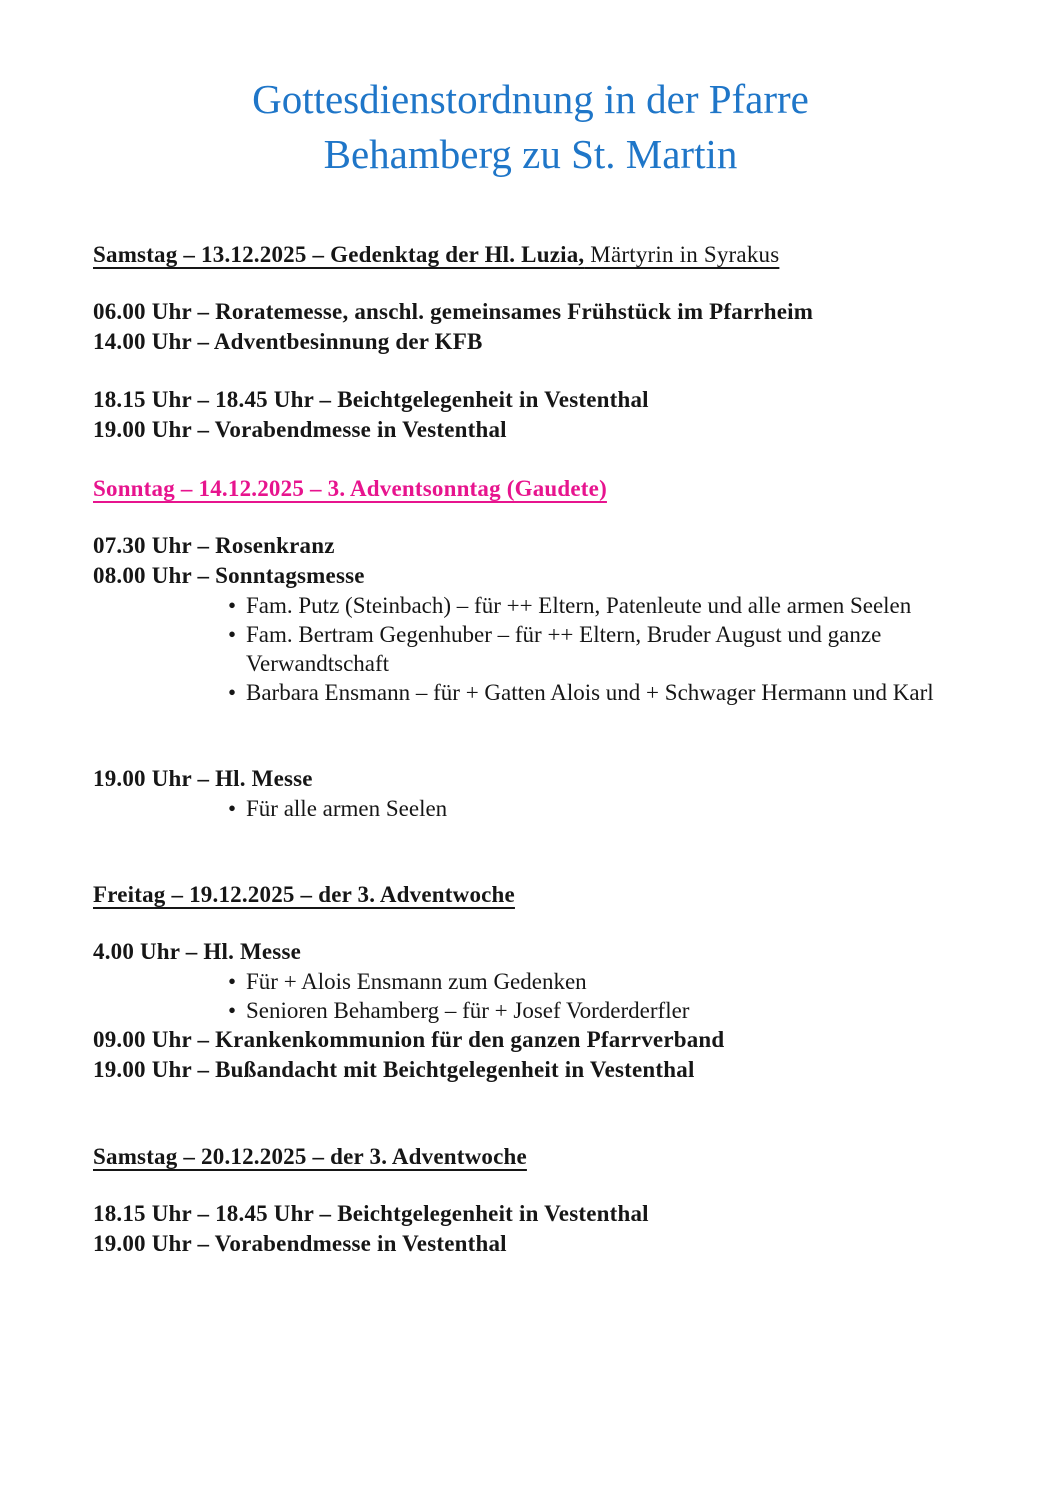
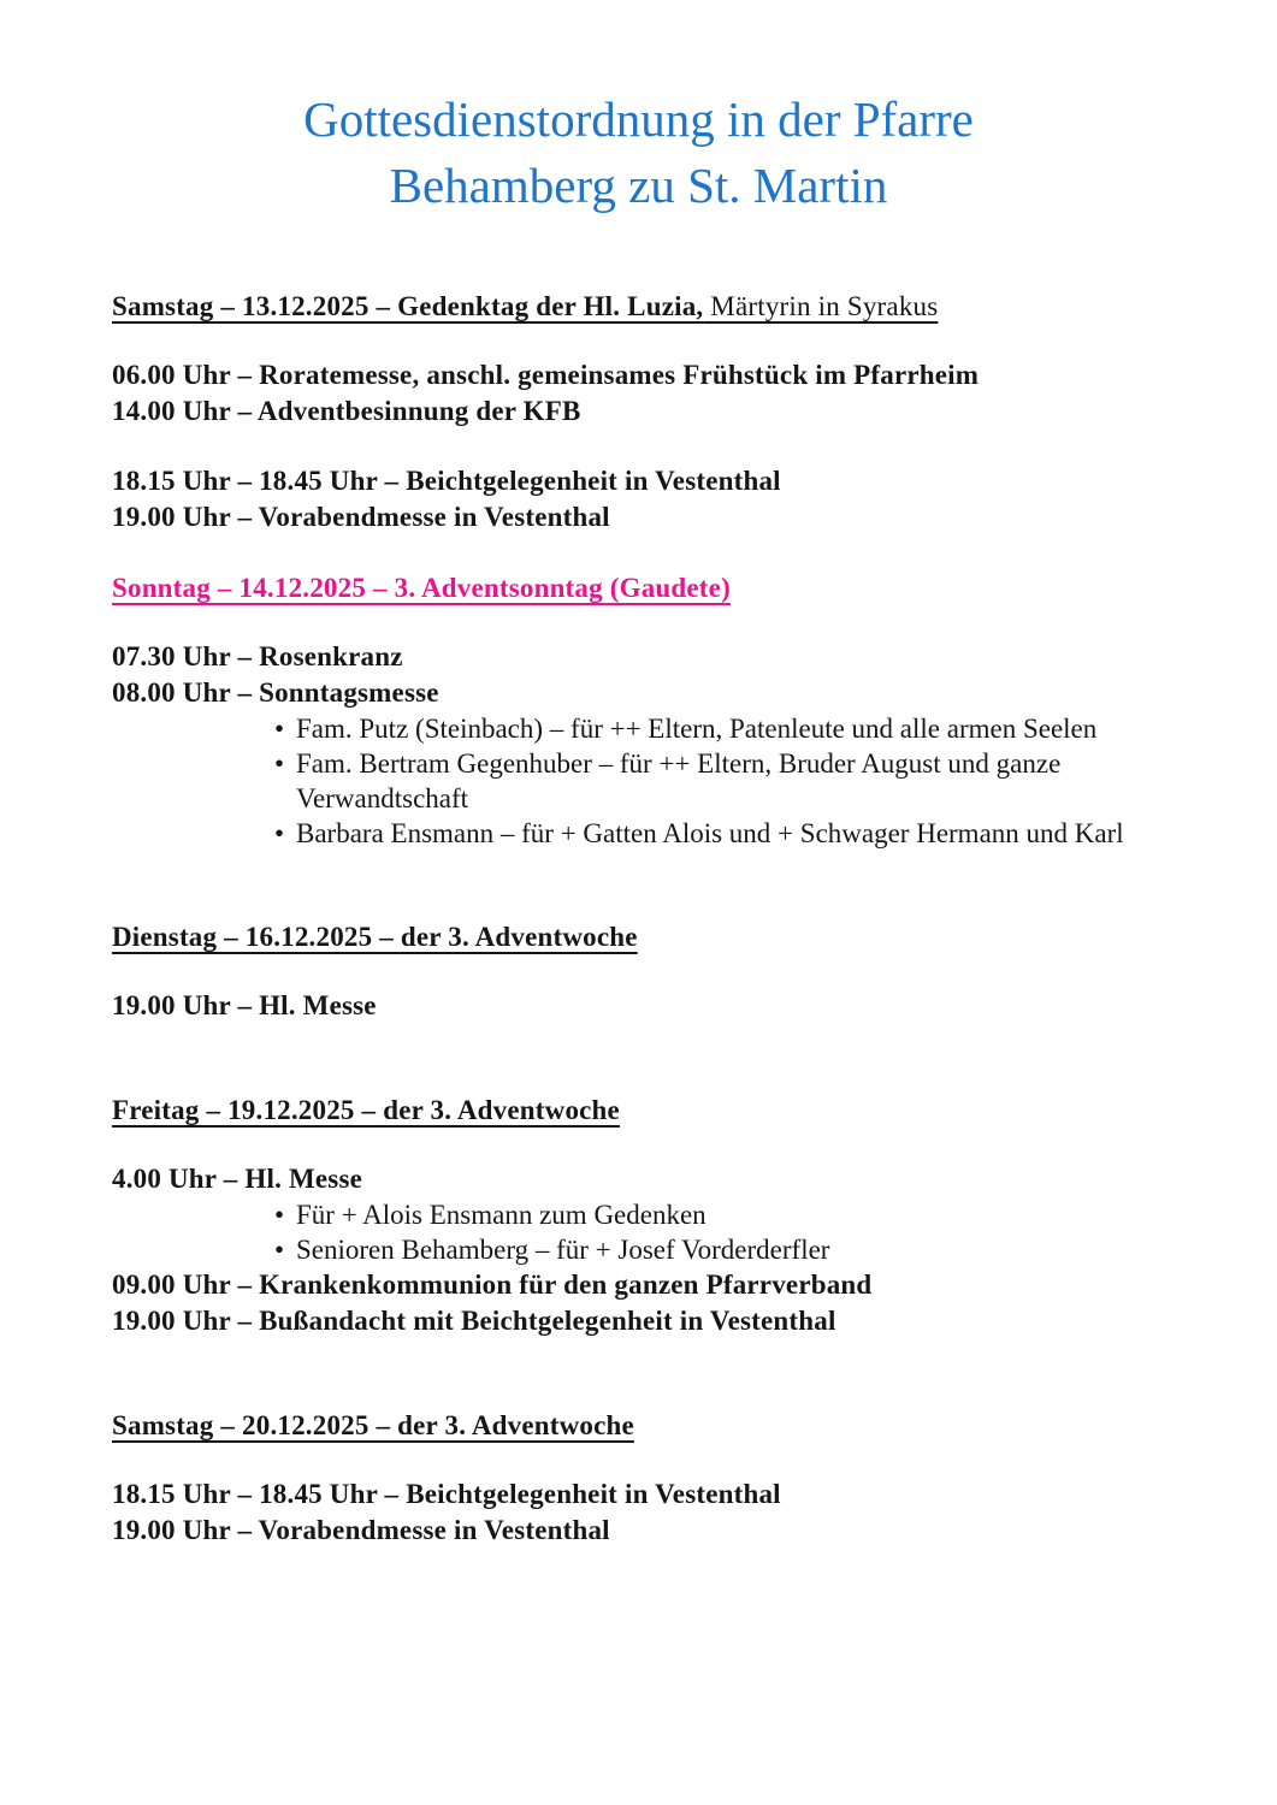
  Gottesdienstordnung in der Pfarre
  Behamberg zu St. Martin
  Samstag – 13.12.2025 – Gedenktag der Hl. Luzia, Märtyrin in Syrakus
  06.00 Uhr – Roratemesse, anschl. gemeinsames Frühstück im Pfarrheim
  14.00 Uhr – Adventbesinnung der KFB
  18.15 Uhr – 18.45 Uhr – Beichtgelegenheit in Vestenthal
  19.00 Uhr – Vorabendmesse in Vestenthal
  Sonntag – 14.12.2025 – 3. Adventsonntag (Gaudete)
  07.30 Uhr – Rosenkranz
  08.00 Uhr – Sonntagsmesse
  Fam. Putz (Steinbach) – für ++ Eltern, Patenleute und alle armen Seelen
  Fam. Bertram Gegenhuber – für ++ Eltern, Bruder August und ganze Verwandtschaft
  Barbara Ensmann – für + Gatten Alois und + Schwager Hermann und Karl
+ Dienstag – 16.12.2025 – der 3. Adventwoche
  19.00 Uhr – Hl. Messe
- Für alle armen Seelen
  Freitag – 19.12.2025 – der 3. Adventwoche
  4.00 Uhr – Hl. Messe
  Für + Alois Ensmann zum Gedenken
  Senioren Behamberg – für + Josef Vorderderfler
  09.00 Uhr – Krankenkommunion für den ganzen Pfarrverband
  19.00 Uhr – Bußandacht mit Beichtgelegenheit in Vestenthal
  Samstag – 20.12.2025 – der 3. Adventwoche
  18.15 Uhr – 18.45 Uhr – Beichtgelegenheit in Vestenthal
  19.00 Uhr – Vorabendmesse in Vestenthal
